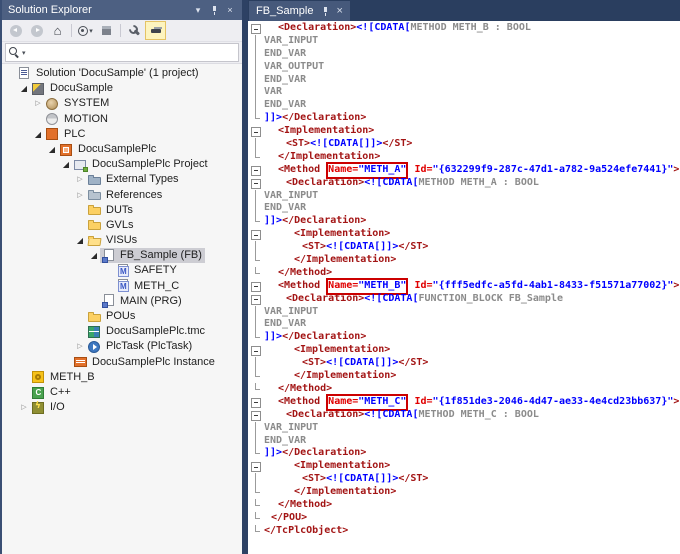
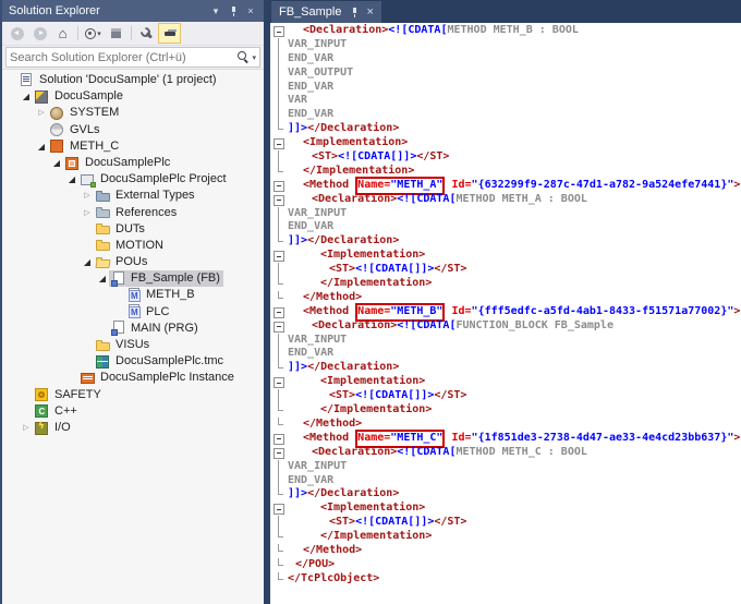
  Solution Explorer
  ▾
  ×
  ⌂
+ Search Solution Explorer (Ctrl+ü)
  Solution 'DocuSample' (1 project)
  ◢
  DocuSample
  SYSTEM
- MOTION
+ GVLs
  ◢
- PLC
+ METH_C
  ◢
  DocuSamplePlc
  ◢
  DocuSamplePlc Project
  External Types
  References
  DUTs
- GVLs
+ MOTION
  ◢
- VISUs
+ POUs
  ◢
  FB_Sample (FB)
- SAFETY
+ METH_B
- METH_C
+ PLC
  MAIN (PRG)
- POUs
+ VISUs
  DocuSamplePlc.tmc
- PlcTask (PlcTask)
  DocuSamplePlc Instance
- METH_B
+ SAFETY
  C++
  I/O
  FB_Sample
  ×
  <Declaration><![CDATA[METHOD METH_B : BOOL
  VAR_INPUT
  END_VAR
  VAR_OUTPUT
  END_VAR
  VAR
  END_VAR
  ]]></Declaration>
  <Implementation>
  <ST><![CDATA[]]></ST>
  </Implementation>
  <Method Name="METH_A" Id="{632299f9-287c-47d1-a782-9a524efe7441}">
  <Declaration><![CDATA[METHOD METH_A : BOOL
  VAR_INPUT
  END_VAR
  ]]></Declaration>
  <Implementation>
  <ST><![CDATA[]]></ST>
  </Implementation>
  </Method>
  <Method Name="METH_B" Id="{fff5edfc-a5fd-4ab1-8433-f51571a77002}">
  <Declaration><![CDATA[FUNCTION_BLOCK FB_Sample
  VAR_INPUT
  END_VAR
  ]]></Declaration>
  <Implementation>
  <ST><![CDATA[]]></ST>
  </Implementation>
  </Method>
- <Method Name="METH_C" Id="{1f851de3-2046-4d47-ae33-4e4cd23bb637}">
+ <Method Name="METH_C" Id="{1f851de3-2738-4d47-ae33-4e4cd23bb637}">
  <Declaration><![CDATA[METHOD METH_C : BOOL
  VAR_INPUT
  END_VAR
  ]]></Declaration>
  <Implementation>
  <ST><![CDATA[]]></ST>
  </Implementation>
  </Method>
  </POU>
  </TcPlcObject>
